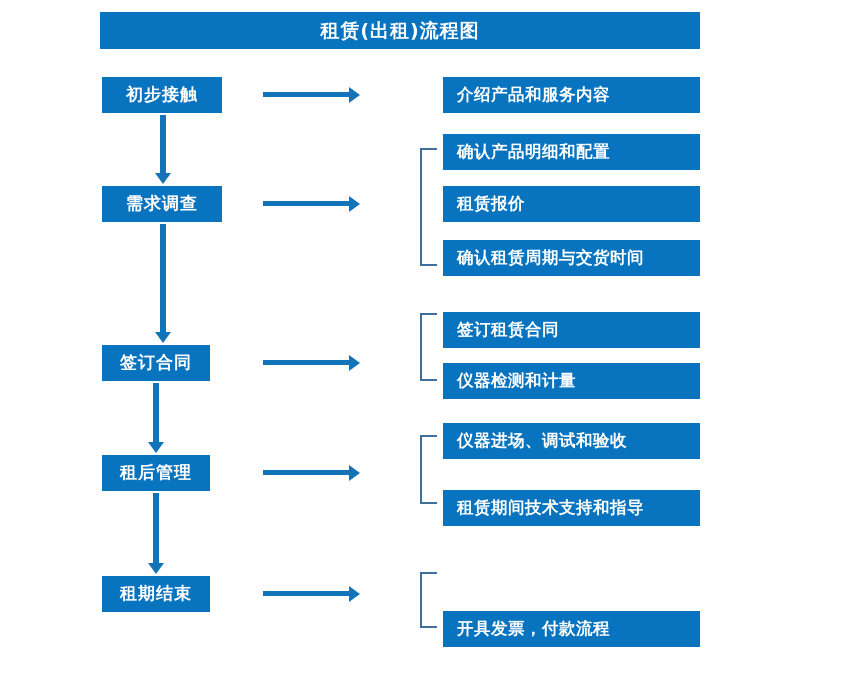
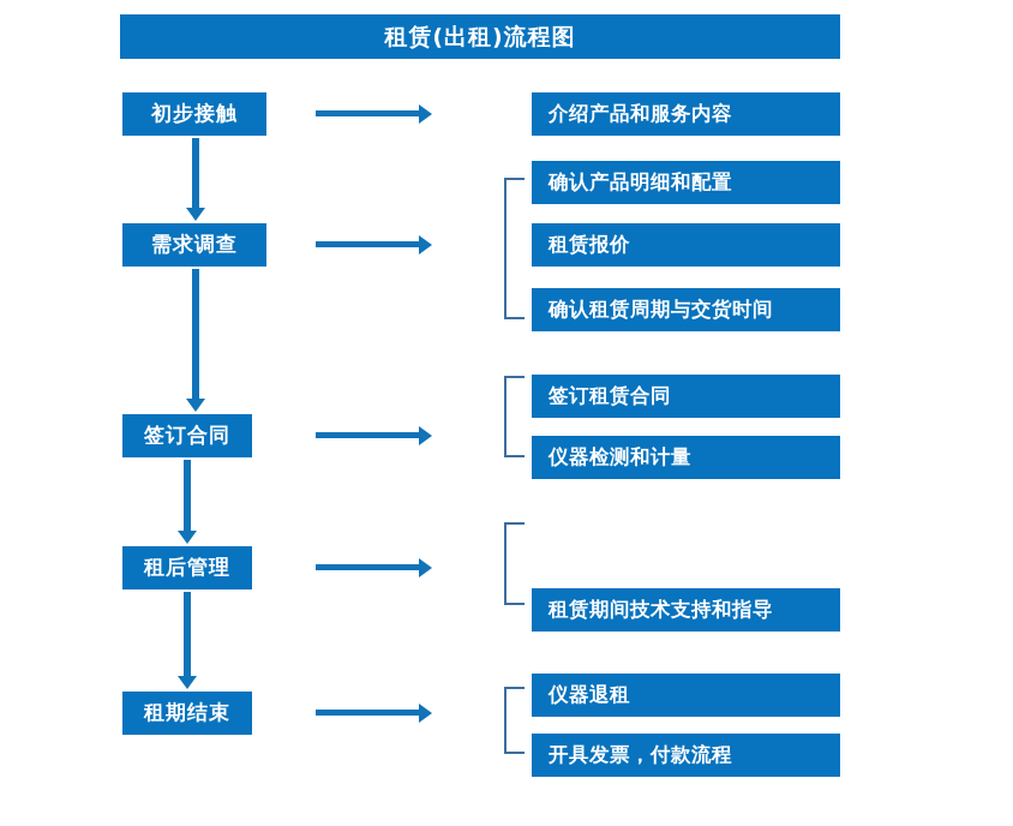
  租赁(出租)流程图
  初步接触
  需求调查
  签订合同
  租后管理
  租期结束
  介绍产品和服务内容
  确认产品明细和配置
  租赁报价
  确认租赁周期与交货时间
  签订租赁合同
  仪器检测和计量
- 仪器进场、调试和验收
  租赁期间技术支持和指导
+ 仪器退租
  开具发票，付款流程
